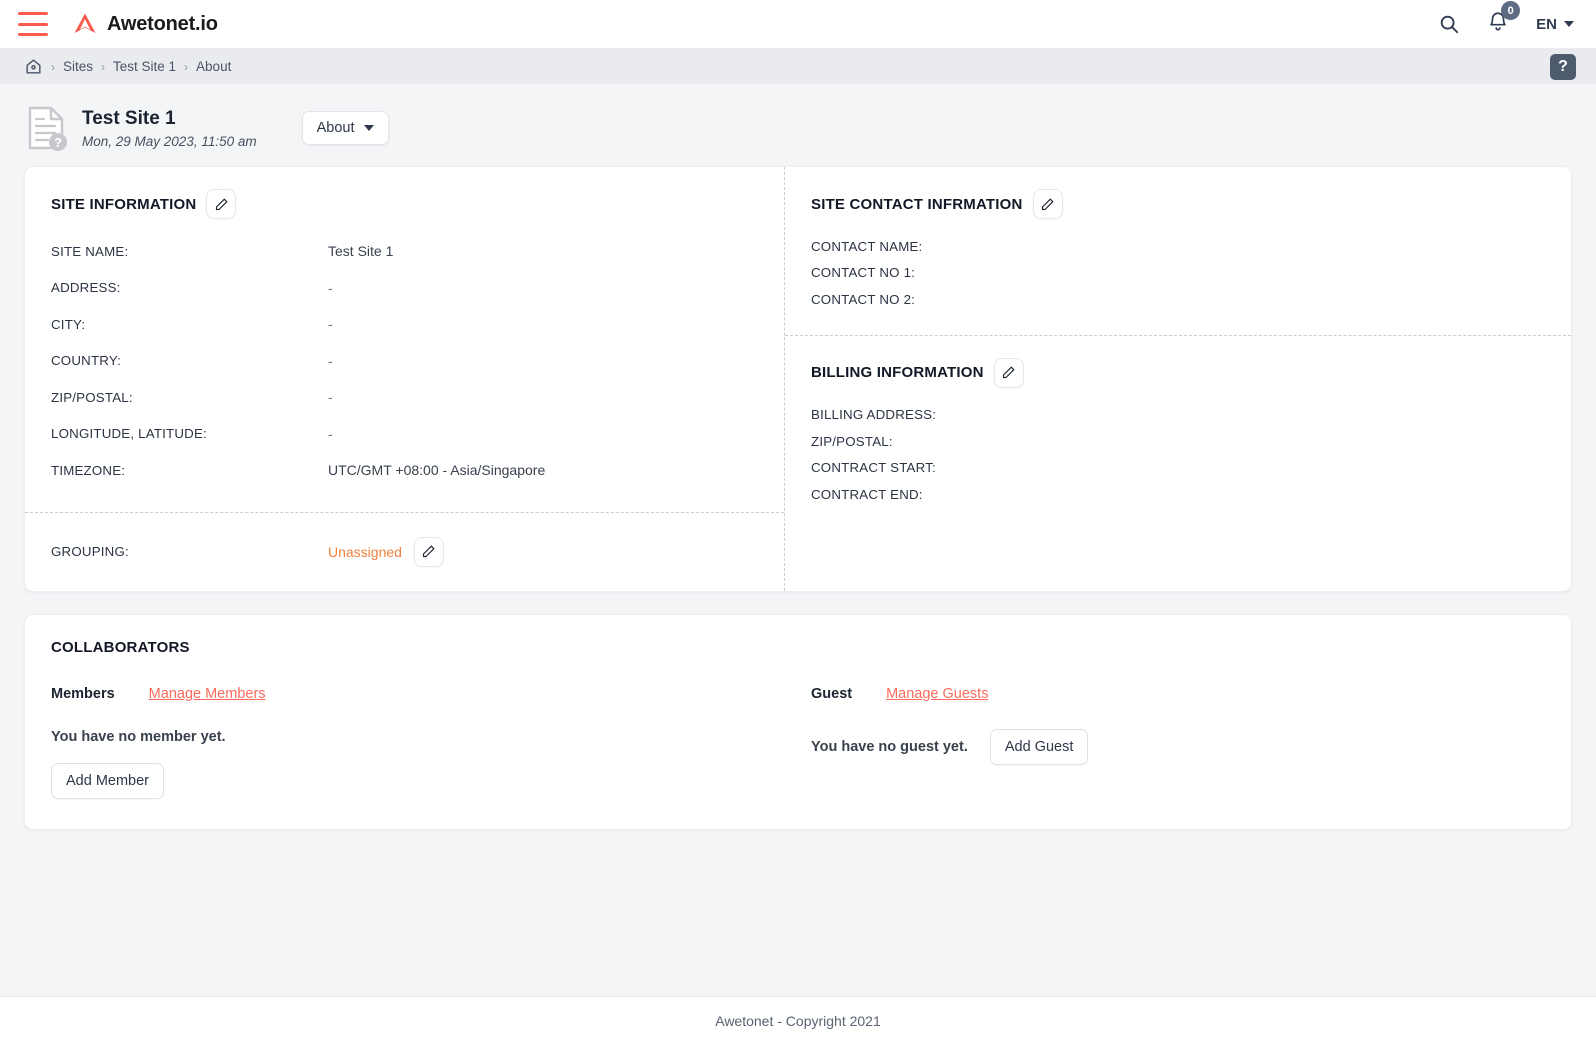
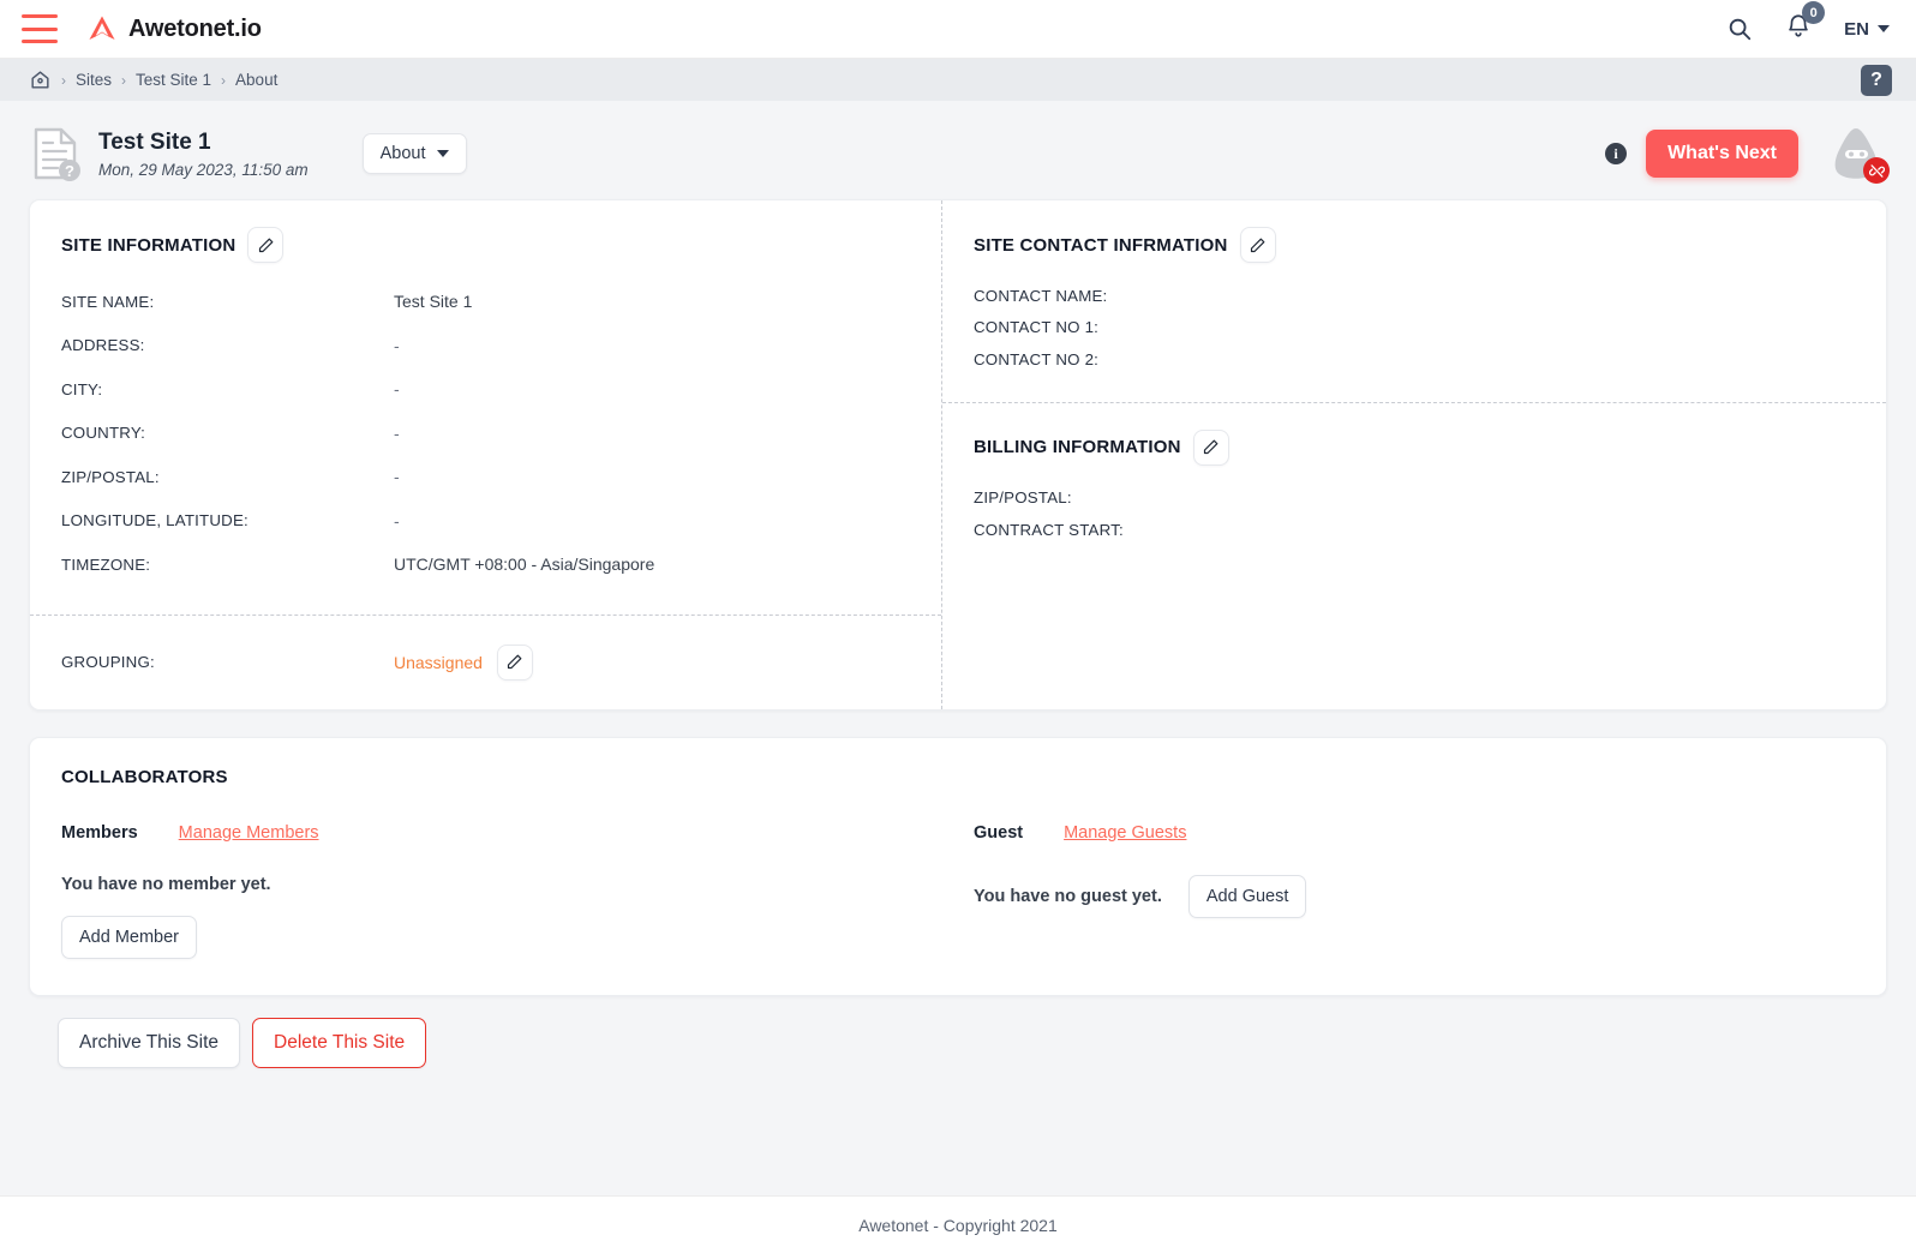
  Awetonet.io
  0
  EN
  ›
  Sites
  ›
  Test Site 1
  ›
  About
  ?
  ?
  Test Site 1
  Mon, 29 May 2023, 11:50 am
  About
+ i
+ What's Next
  SITE INFORMATION
  SITE NAME:
  Test Site 1
  ADDRESS:
  -
  CITY:
  -
  COUNTRY:
  -
  ZIP/POSTAL:
  -
  LONGITUDE, LATITUDE:
  -
  TIMEZONE:
  UTC/GMT +08:00 - Asia/Singapore
  GROUPING:
  Unassigned
  SITE CONTACT INFRMATION
  CONTACT NAME:
  CONTACT NO 1:
  CONTACT NO 2:
  BILLING INFORMATION
- BILLING ADDRESS:
  ZIP/POSTAL:
  CONTRACT START:
- CONTRACT END:
  COLLABORATORS
  Members
  Manage Members
  You have no member yet.
  Add Member
  Guest
  Manage Guests
  You have no guest yet.
  Add Guest
+ Archive This Site
+ Delete This Site
  Awetonet - Copyright 2021
